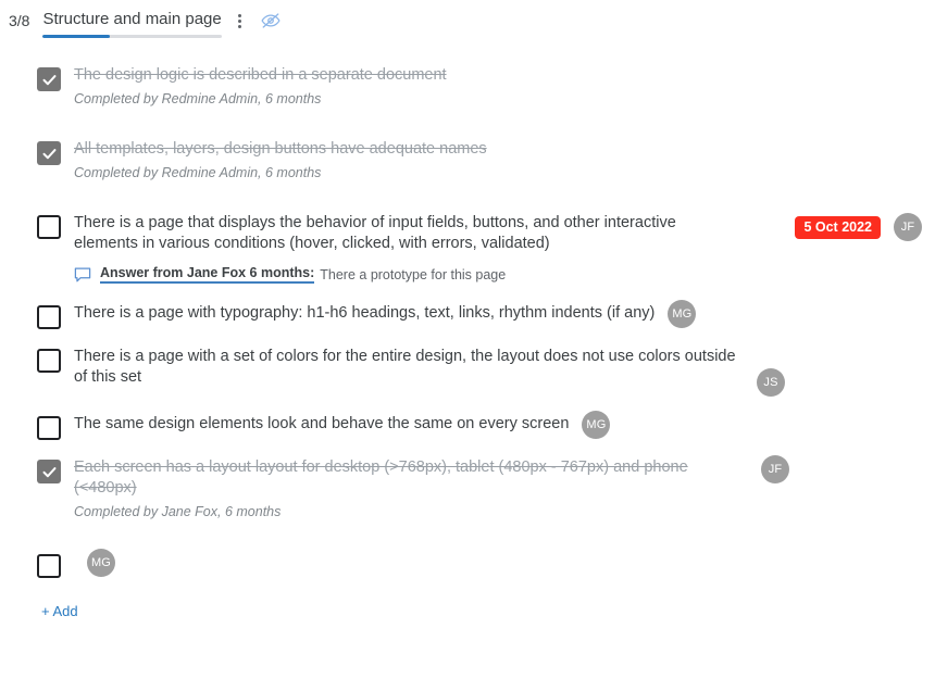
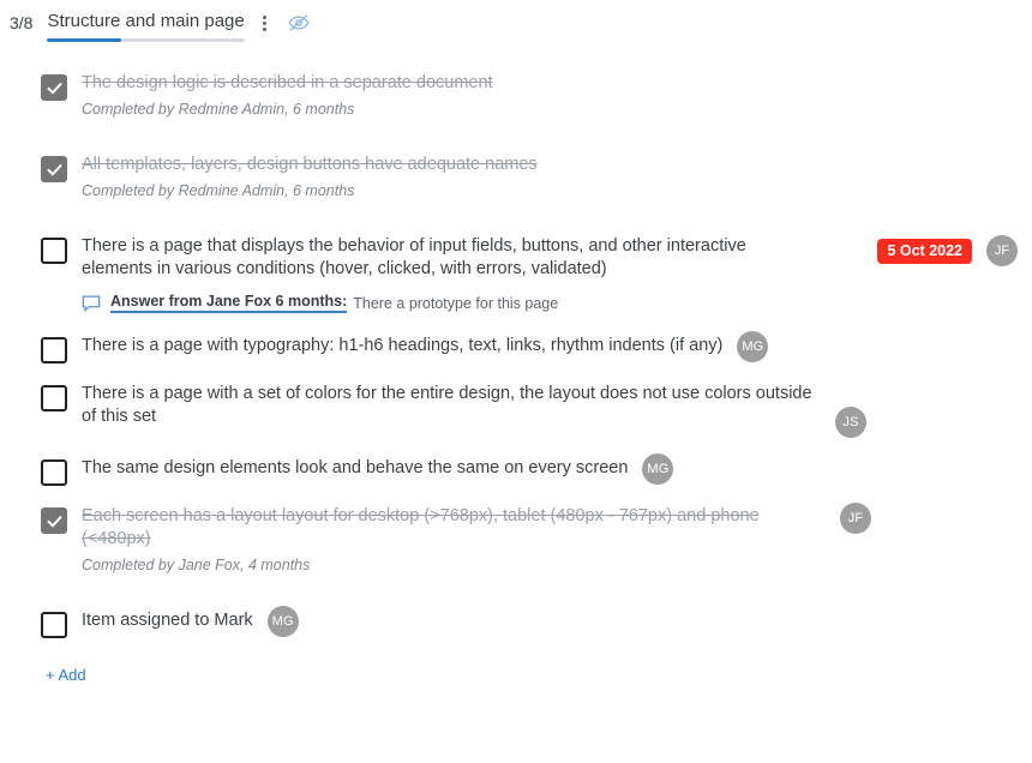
  3/8
  Structure and main page
  The design logic is described in a separate document
  Completed by Redmine Admin, 6 months
  All templates, layers, design buttons have adequate names
  Completed by Redmine Admin, 6 months
  There is a page that displays the behavior of input fields, buttons, and other interactive elements in various conditions (hover, clicked, with errors, validated)
  Answer from Jane Fox 6 months:
  There a prototype for this page
  5 Oct 2022
  JF
  There is a page with typography: h1-h6 headings, text, links, rhythm indents (if any)
  MG
  There is a page with a set of colors for the entire design, the layout does not use colors outside of this set
  JS
  The same design elements look and behave the same on every screen
  MG
  Each screen has a layout layout for desktop (>768px), tablet (480px - 767px) and phone (<480px)
  JF
- Completed by Jane Fox, 6 months
+ Completed by Jane Fox, 4 months
+ Item assigned to Mark
  MG
  + Add
